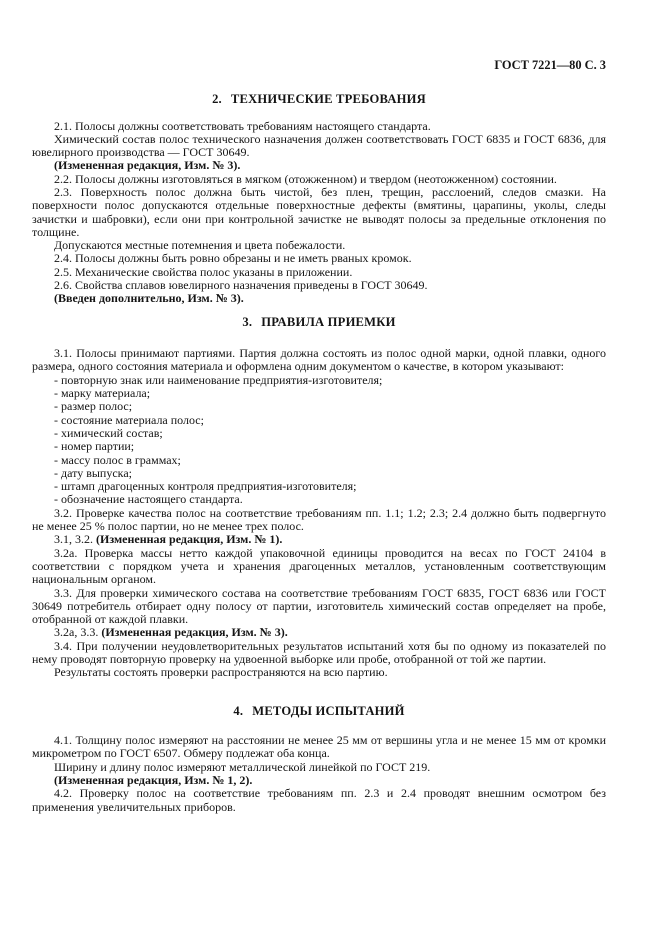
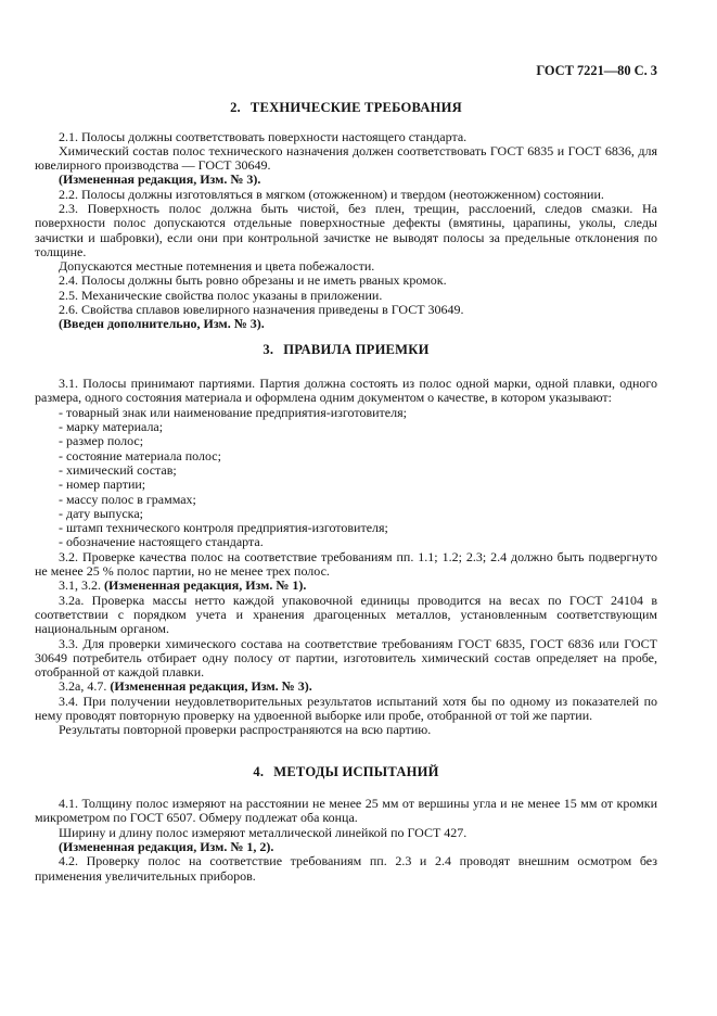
  ГОСТ 7221—80 С. 3
  2. ТЕХНИЧЕСКИЕ ТРЕБОВАНИЯ
- 2.1. Полосы должны соответствовать требованиям настоящего стандарта.
+ 2.1. Полосы должны соответствовать поверхности настоящего стандарта.
  Химический состав полос технического назначения должен соответствовать ГОСТ 6835 и ГОСТ 6836, для ювелирного производства — ГОСТ 30649.
  (Измененная редакция, Изм. № 3).
  2.2. Полосы должны изготовляться в мягком (отожженном) и твердом (неотожженном) состоянии.
  2.3. Поверхность полос должна быть чистой, без плен, трещин, расслоений, следов смазки. На поверхности полос допускаются отдельные поверхностные дефекты (вмятины, царапины, уколы, следы зачистки и шабровки), если они при контрольной зачистке не выводят полосы за предельные отклонения по толщине.
  Допускаются местные потемнения и цвета побежалости.
  2.4. Полосы должны быть ровно обрезаны и не иметь рваных кромок.
  2.5. Механические свойства полос указаны в приложении.
  2.6. Свойства сплавов ювелирного назначения приведены в ГОСТ 30649.
  (Введен дополнительно, Изм. № 3).
  3. ПРАВИЛА ПРИЕМКИ
  3.1. Полосы принимают партиями. Партия должна состоять из полос одной марки, одной плавки, одного размера, одного состояния материала и оформлена одним документом о качестве, в котором указывают:
- - повторную знак или наименование предприятия-изготовителя;
+ - товарный знак или наименование предприятия-изготовителя;
  - марку материала;
  - размер полос;
  - состояние материала полос;
  - химический состав;
  - номер партии;
  - массу полос в граммах;
  - дату выпуска;
- - штамп драгоценных контроля предприятия-изготовителя;
+ - штамп технического контроля предприятия-изготовителя;
  - обозначение настоящего стандарта.
  3.2. Проверке качества полос на соответствие требованиям пп. 1.1; 1.2; 2.3; 2.4 должно быть подвергнуто не менее 25 % полос партии, но не менее трех полос.
  3.1, 3.2. (Измененная редакция, Изм. № 1).
  3.2а. Проверка массы нетто каждой упаковочной единицы проводится на весах по ГОСТ 24104 в соответствии с порядком учета и хранения драгоценных металлов, установленным соответствующим национальным органом.
  3.3. Для проверки химического состава на соответствие требованиям ГОСТ 6835, ГОСТ 6836 или ГОСТ 30649 потребитель отбирает одну полосу от партии, изготовитель химический состав определяет на пробе, отобранной от каждой плавки.
- 3.2а, 3.3. (Измененная редакция, Изм. № 3).
+ 3.2а, 4.7. (Измененная редакция, Изм. № 3).
  3.4. При получении неудовлетворительных результатов испытаний хотя бы по одному из показателей по нему проводят повторную проверку на удвоенной выборке или пробе, отобранной от той же партии.
- Результаты состоять проверки распространяются на всю партию.
+ Результаты повторной проверки распространяются на всю партию.
  4. МЕТОДЫ ИСПЫТАНИЙ
  4.1. Толщину полос измеряют на расстоянии не менее 25 мм от вершины угла и не менее 15 мм от кромки микрометром по ГОСТ 6507. Обмеру подлежат оба конца.
- Ширину и длину полос измеряют металлической линейкой по ГОСТ 219.
+ Ширину и длину полос измеряют металлической линейкой по ГОСТ 427.
  (Измененная редакция, Изм. № 1, 2).
  4.2. Проверку полос на соответствие требованиям пп. 2.3 и 2.4 проводят внешним осмотром без применения увеличительных приборов.
